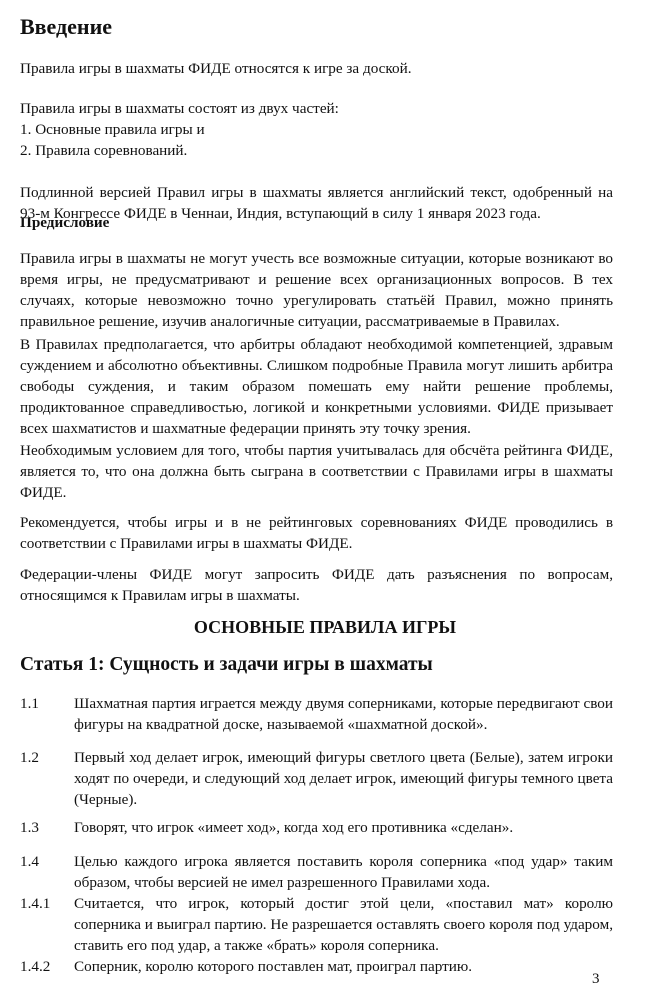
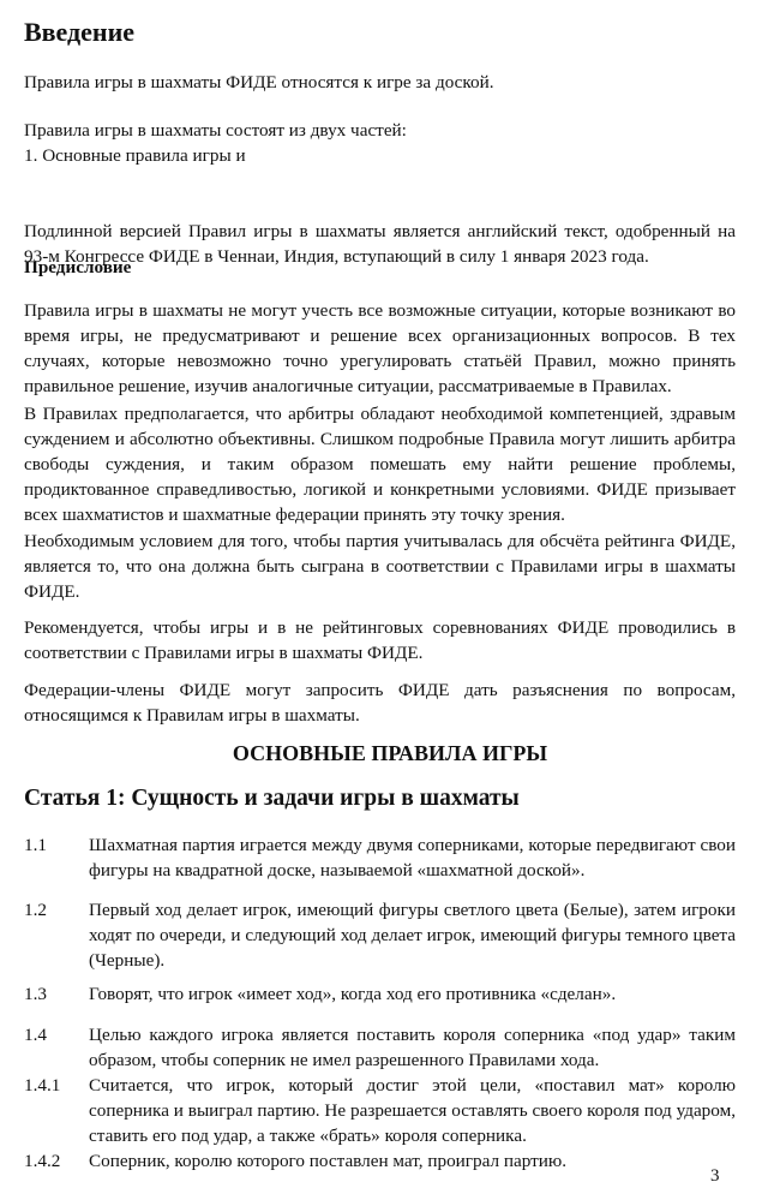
  Введение
  Правила игры в шахматы ФИДЕ относятся к игре за доской.
  Правила игры в шахматы состоят из двух частей:
  1. Основные правила игры и
- 2. Правила соревнований.
  Подлинной версией Правил игры в шахматы является английский текст, одобренный на 93-м Конгрессе ФИДЕ в Ченнаи, Индия, вступающий в силу 1 января 2023 года.
  Предисловие
  Правила игры в шахматы не могут учесть все возможные ситуации, которые возникают во время игры, не предусматривают и решение всех организационных вопросов. В тех случаях, которые невозможно точно урегулировать статьёй Правил, можно принять правильное решение, изучив аналогичные ситуации, рассматриваемые в Правилах.
  В Правилах предполагается, что арбитры обладают необходимой компетенцией, здравым суждением и абсолютно объективны. Слишком подробные Правила могут лишить арбитра свободы суждения, и таким образом помешать ему найти решение проблемы, продиктованное справедливостью, логикой и конкретными условиями. ФИДЕ призывает всех шахматистов и шахматные федерации принять эту точку зрения.
  Необходимым условием для того, чтобы партия учитывалась для обсчёта рейтинга ФИДЕ, является то, что она должна быть сыграна в соответствии с Правилами игры в шахматы ФИДЕ.
  Рекомендуется, чтобы игры и в не рейтинговых соревнованиях ФИДЕ проводились в соответствии с Правилами игры в шахматы ФИДЕ.
  Федерации-члены ФИДЕ могут запросить ФИДЕ дать разъяснения по вопросам, относящимся к Правилам игры в шахматы.
  ОСНОВНЫЕ ПРАВИЛА ИГРЫ
  Статья 1: Сущность и задачи игры в шахматы
  1.1
  Шахматная партия играется между двумя соперниками, которые передвигают свои фигуры на квадратной доске, называемой «шахматной доской».
  1.2
  Первый ход делает игрок, имеющий фигуры светлого цвета (Белые), затем игроки ходят по очереди, и следующий ход делает игрок, имеющий фигуры темного цвета (Черные).
  1.3
  Говорят, что игрок «имеет ход», когда ход его противника «сделан».
  1.4
- Целью каждого игрока является поставить короля соперника «под удар» таким образом, чтобы версией не имел разрешенного Правилами хода.
+ Целью каждого игрока является поставить короля соперника «под удар» таким образом, чтобы соперник не имел разрешенного Правилами хода.
  1.4.1
  Считается, что игрок, который достиг этой цели, «поставил мат» королю соперника и выиграл партию. Не разрешается оставлять своего короля под ударом, ставить его под удар, а также «брать» короля соперника.
  1.4.2
  Соперник, королю которого поставлен мат, проиграл партию.
  3
